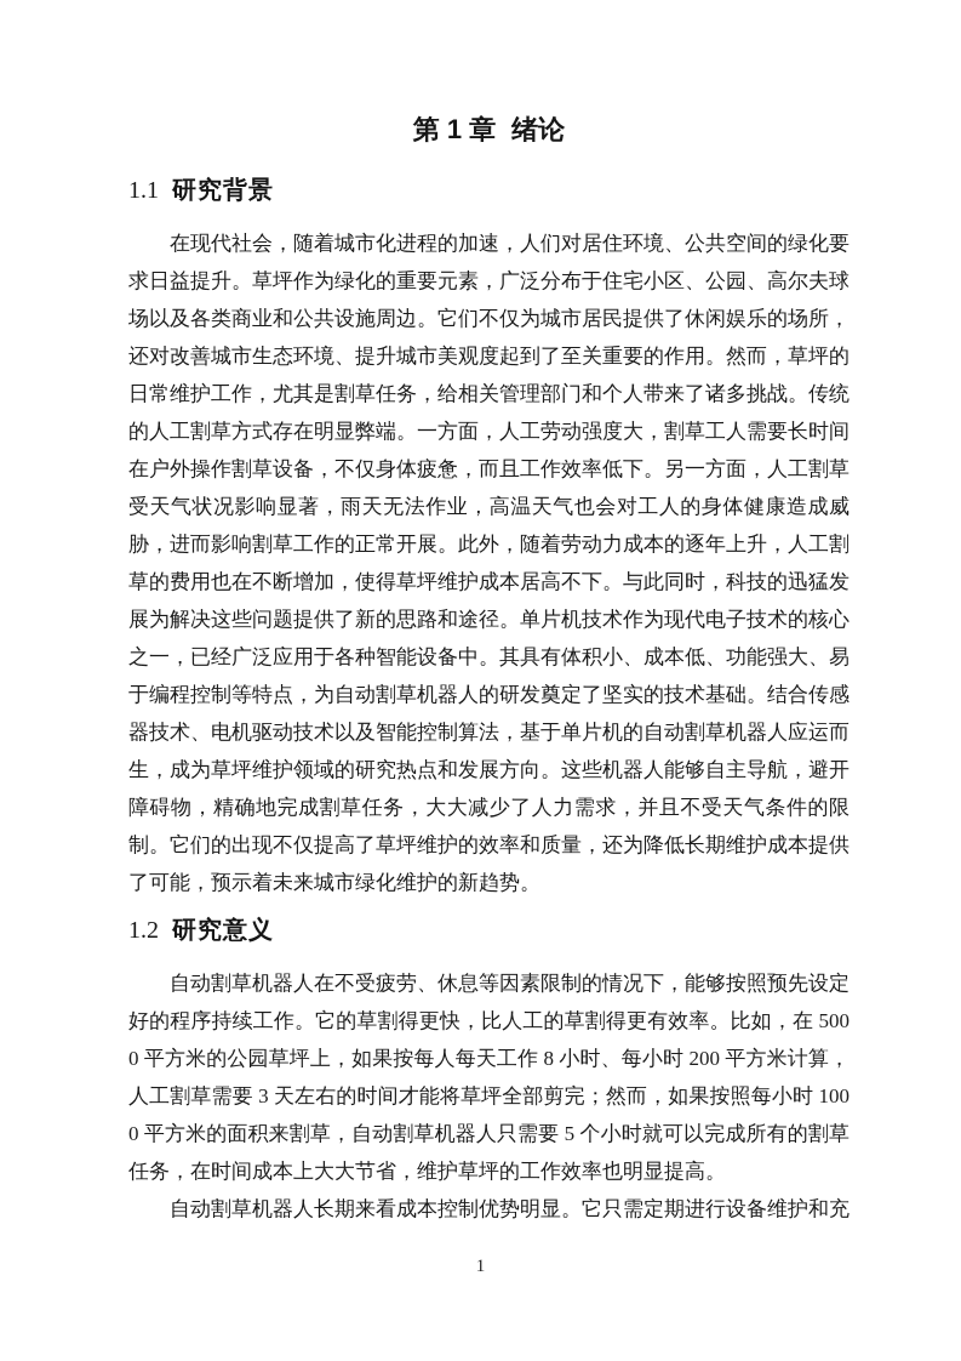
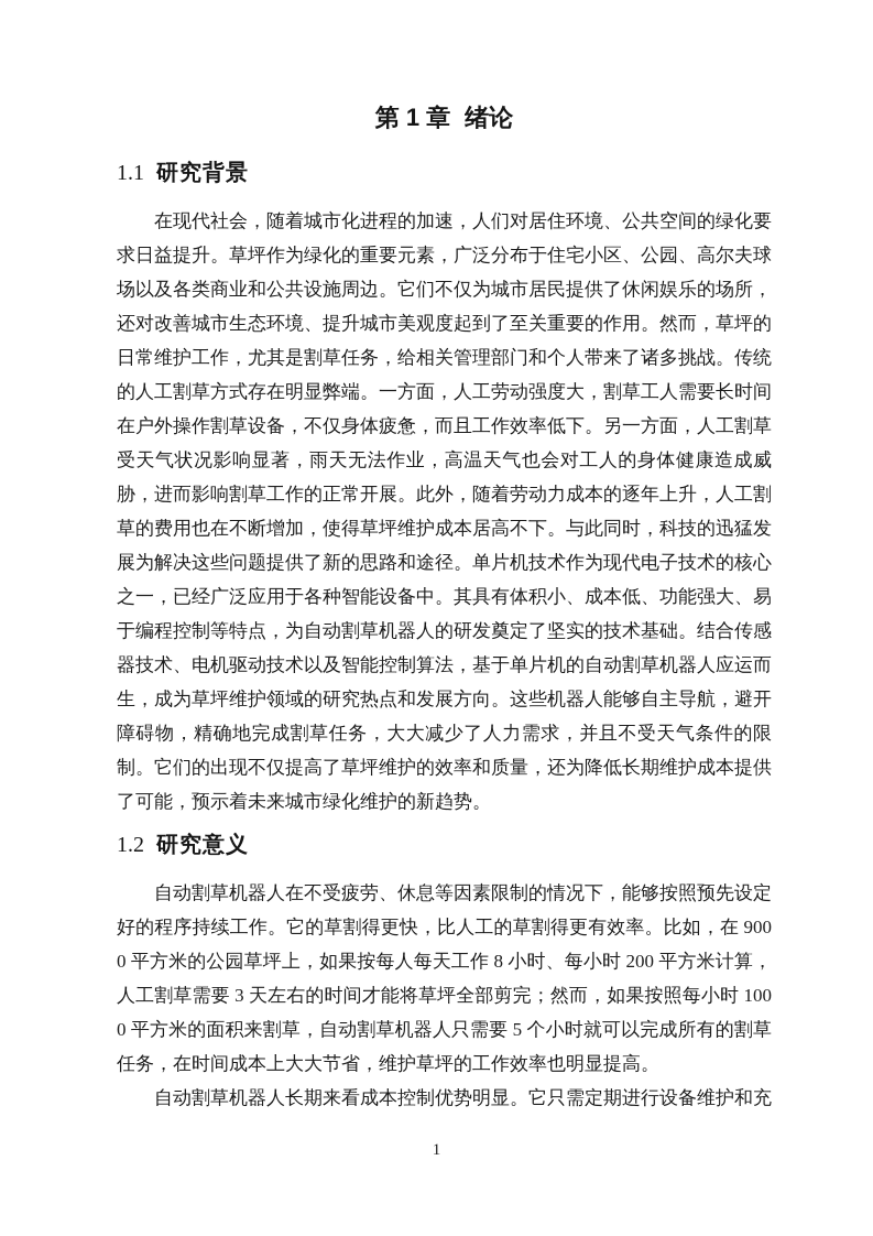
  第 1 章 绪论
  1.1 研究背景
  在现代社会，随着城市化进程的加速，人们对居住环境、公共空间的绿化要求日益提升。草坪作为绿化的重要元素，广泛分布于住宅小区、公园、高尔夫球场以及各类商业和公共设施周边。它们不仅为城市居民提供了休闲娱乐的场所，还对改善城市生态环境、提升城市美观度起到了至关重要的作用。然而，草坪的日常维护工作，尤其是割草任务，给相关管理部门和个人带来了诸多挑战。传统的人工割草方式存在明显弊端。一方面，人工劳动强度大，割草工人需要长时间在户外操作割草设备，不仅身体疲惫，而且工作效率低下。另一方面，人工割草受天气状况影响显著，雨天无法作业，高温天气也会对工人的身体健康造成威胁，进而影响割草工作的正常开展。此外，随着劳动力成本的逐年上升，人工割草的费用也在不断增加，使得草坪维护成本居高不下。与此同时，科技的迅猛发展为解决这些问题提供了新的思路和途径。单片机技术作为现代电子技术的核心之一，已经广泛应用于各种智能设备中。其具有体积小、成本低、功能强大、易于编程控制等特点，为自动割草机器人的研发奠定了坚实的技术基础。结合传感器技术、电机驱动技术以及智能控制算法，基于单片机的自动割草机器人应运而生，成为草坪维护领域的研究热点和发展方向。这些机器人能够自主导航，避开障碍物，精确地完成割草任务，大大减少了人力需求，并且不受天气条件的限制。它们的出现不仅提高了草坪维护的效率和质量，还为降低长期维护成本提供了可能，预示着未来城市绿化维护的新趋势。
  1.2 研究意义
- 自动割草机器人在不受疲劳、休息等因素限制的情况下，能够按照预先设定好的程序持续工作。它的草割得更快，比人工的草割得更有效率。比如，在 5000 平方米的公园草坪上，如果按每人每天工作 8 小时、每小时 200 平方米计算，人工割草需要 3 天左右的时间才能将草坪全部剪完；然而，如果按照每小时 1000 平方米的面积来割草，自动割草机器人只需要 5 个小时就可以完成所有的割草任务，在时间成本上大大节省，维护草坪的工作效率也明显提高。
+ 自动割草机器人在不受疲劳、休息等因素限制的情况下，能够按照预先设定好的程序持续工作。它的草割得更快，比人工的草割得更有效率。比如，在 9000 平方米的公园草坪上，如果按每人每天工作 8 小时、每小时 200 平方米计算，人工割草需要 3 天左右的时间才能将草坪全部剪完；然而，如果按照每小时 1000 平方米的面积来割草，自动割草机器人只需要 5 个小时就可以完成所有的割草任务，在时间成本上大大节省，维护草坪的工作效率也明显提高。
  自动割草机器人长期来看成本控制优势明显。它只需定期进行设备维护和充
  1
